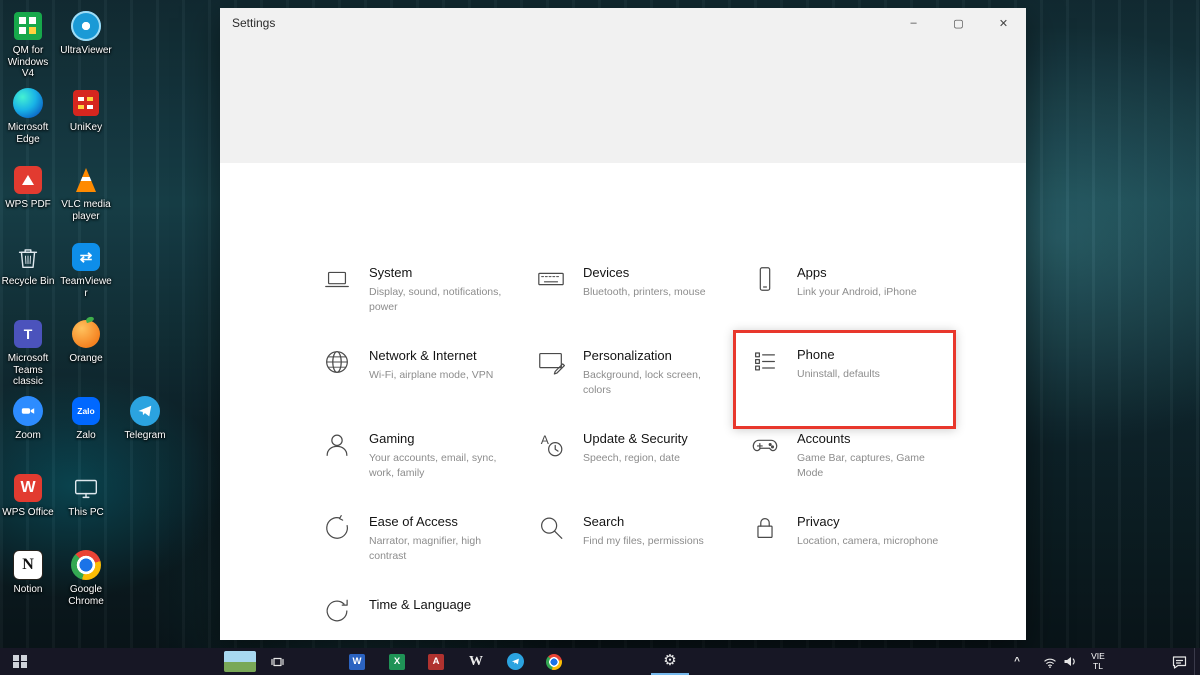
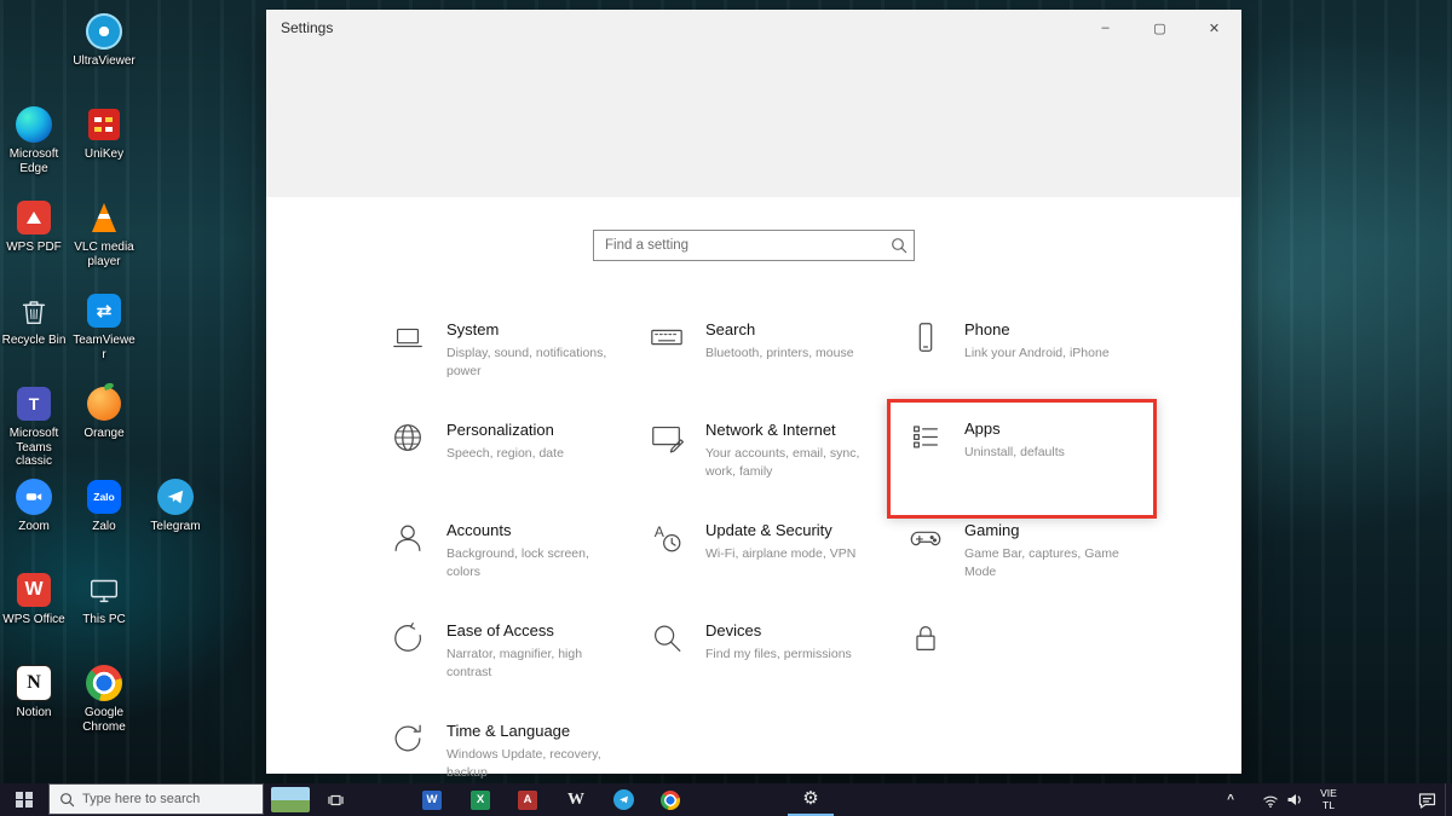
- QM for Windows V4
  Microsoft Edge
  WPS PDF
  Recycle Bin
  T
  Microsoft Teams classic
  Zoom
  W
  WPS Office
  N
  Notion
  UltraViewer
  UniKey
  VLC media player
  TeamViewer
  Orange
  Zalo
  Zalo
  This PC
  Google Chrome
  Telegram
  Settings
  –
  ▢
  ✕
+ Find a setting
  System
  Display, sound, notifications, power
- Devices
+ Search
  Bluetooth, printers, mouse
- Apps
+ Phone
  Link your Android, iPhone
- Network & Internet
+ Personalization
- Wi-Fi, airplane mode, VPN
+ Speech, region, date
- Personalization
+ Network & Internet
- Background, lock screen, colors
+ Your accounts, email, sync, work, family
- Phone
+ Apps
  Uninstall, defaults
- Gaming
+ Accounts
- Your accounts, email, sync, work, family
+ Background, lock screen, colors
  A
  Update & Security
- Speech, region, date
+ Wi-Fi, airplane mode, VPN
- Accounts
+ Gaming
  Game Bar, captures, Game Mode
  Ease of Access
  Narrator, magnifier, high contrast
- Search
+ Devices
  Find my files, permissions
- Privacy
- Location, camera, microphone
  Time & Language
+ Windows Update, recovery, backup
+ Type here to search
  W
  X
  A
  W
  ⚙
  ^
  VIE
  TL
